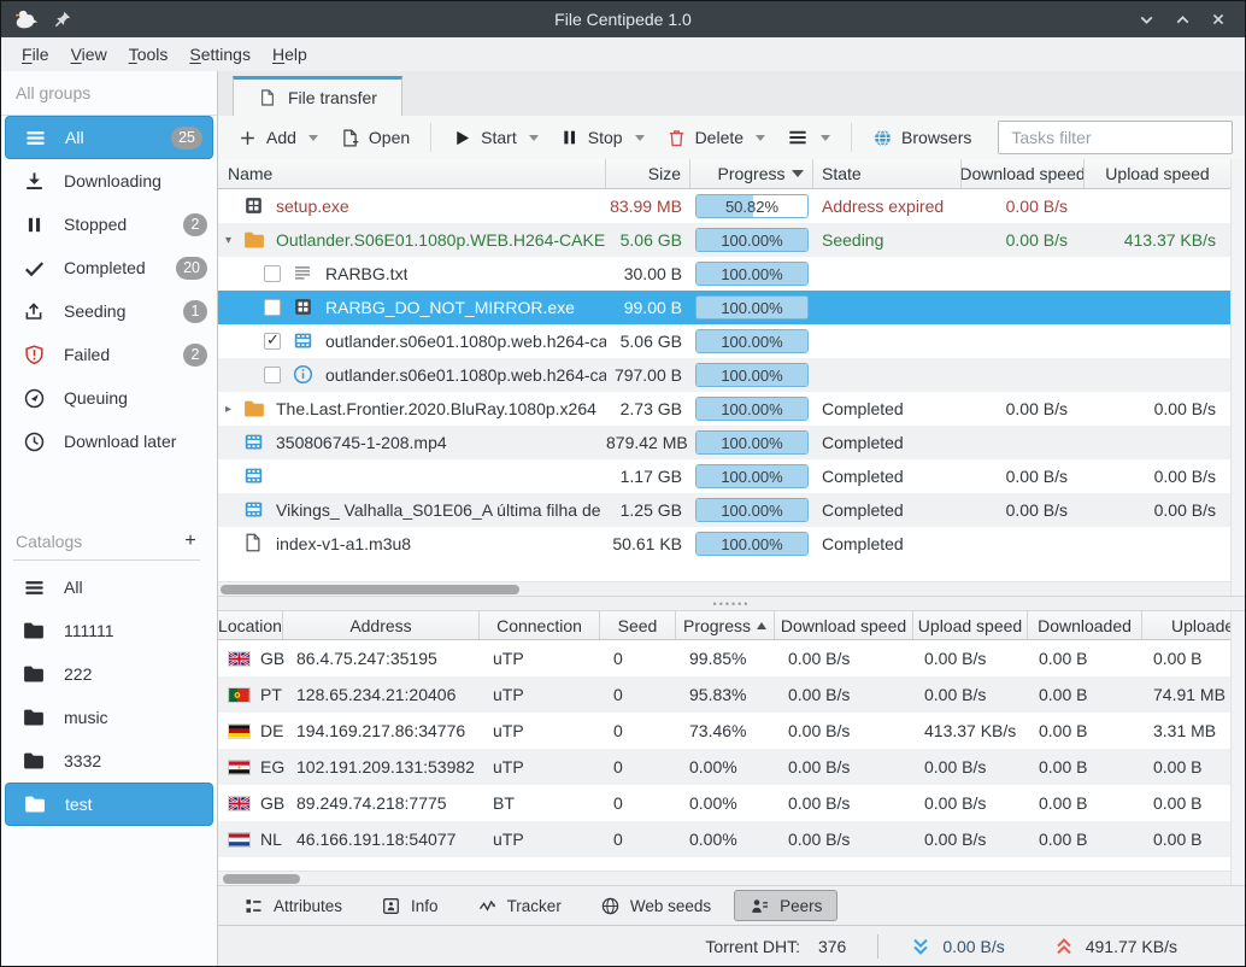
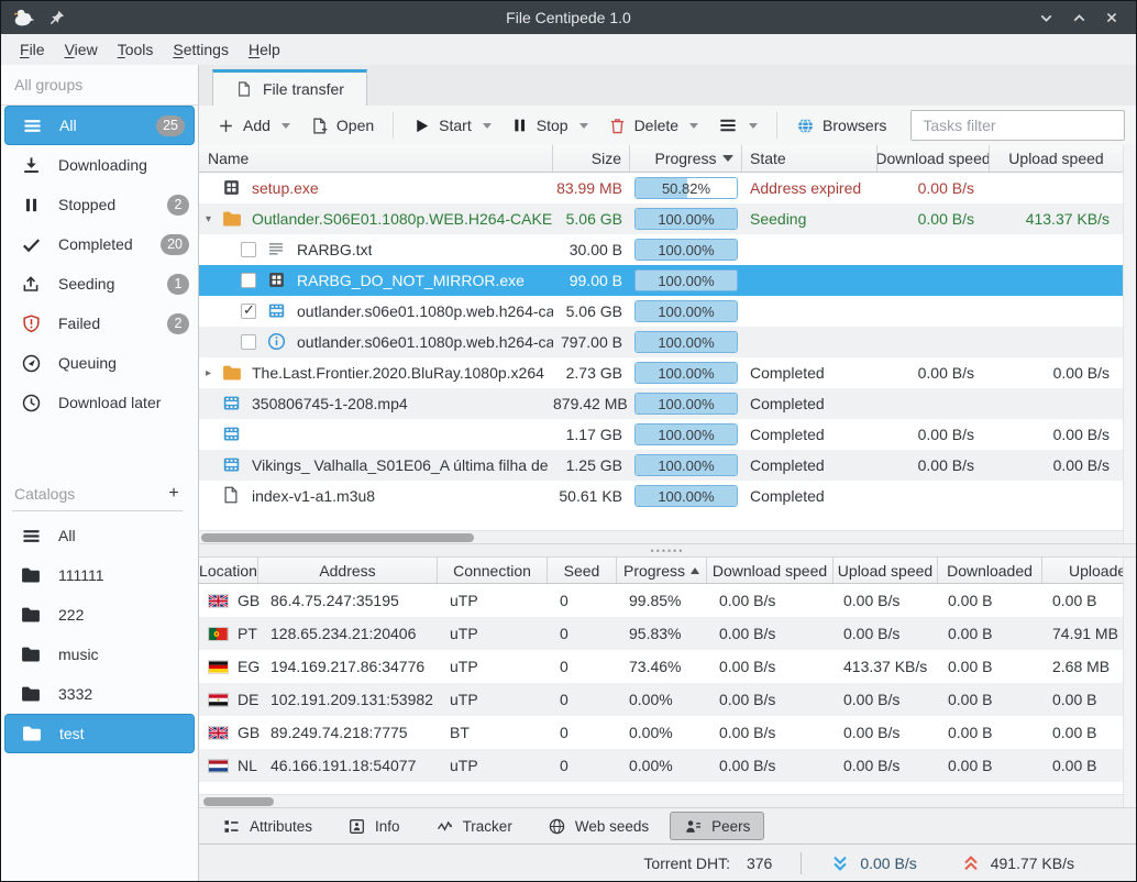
  File Centipede 1.0
  File
  View
  Tools
  Settings
  Help
  All groups
  All
  25
  Downloading
  Stopped
  2
  Completed
  20
  Seeding
  1
  Failed
  2
  Queuing
  Download later
  Catalogs
  +
  All
  111111
  222
  music
  3332
  test
  File transfer
  Add
  Open
  Start
  Stop
  Delete
  Browsers
  Tasks filter
  Name
  Size
  Progress
  State
  Download speed
  Upload speed
  setup.exe
  83.99 MB
  50.82%
  Address expired
  0.00 B/s
  ▾
  Outlander.S06E01.1080p.WEB.H264-CAKE
  5.06 GB
  100.00%
  Seeding
  0.00 B/s
  413.37 KB/s
  RARBG.txt
  30.00 B
  100.00%
  RARBG_DO_NOT_MIRROR.exe
  99.00 B
  100.00%
  outlander.s06e01.1080p.web.h264-ca
  5.06 GB
  100.00%
  outlander.s06e01.1080p.web.h264-ca
  797.00 B
  100.00%
  ▸
  The.Last.Frontier.2020.BluRay.1080p.x264
  2.73 GB
  100.00%
  Completed
  0.00 B/s
  0.00 B/s
  350806745-1-208.mp4
  879.42 MB
  100.00%
  Completed
  1.17 GB
  100.00%
  Completed
  0.00 B/s
  0.00 B/s
  Vikings_ Valhalla_S01E06_A última filha de
  1.25 GB
  100.00%
  Completed
  0.00 B/s
  0.00 B/s
  index-v1-a1.m3u8
  50.61 KB
  100.00%
  Completed
  ••••••
  Location
  Address
  Connection
  Seed
  Progress
  Download speed
  Upload speed
  Downloaded
  Uploade
  GB
  86.4.75.247:35195
  uTP
  0
  99.85%
  0.00 B/s
  0.00 B/s
  0.00 B
  0.00 B
  PT
  128.65.234.21:20406
  uTP
  0
  95.83%
  0.00 B/s
  0.00 B/s
  0.00 B
  74.91 MB
- DE
+ EG
  194.169.217.86:34776
  uTP
  0
  73.46%
  0.00 B/s
  413.37 KB/s
  0.00 B
- 3.31 MB
+ 2.68 MB
- EG
+ DE
  102.191.209.131:53982
  uTP
  0
  0.00%
  0.00 B/s
  0.00 B/s
  0.00 B
  0.00 B
  GB
  89.249.74.218:7775
  BT
  0
  0.00%
  0.00 B/s
  0.00 B/s
  0.00 B
  0.00 B
  NL
  46.166.191.18:54077
  uTP
  0
  0.00%
  0.00 B/s
  0.00 B/s
  0.00 B
  0.00 B
  Attributes
  Info
  Tracker
  Web seeds
  Peers
  Torrent DHT:
  376
  0.00 B/s
  491.77 KB/s
